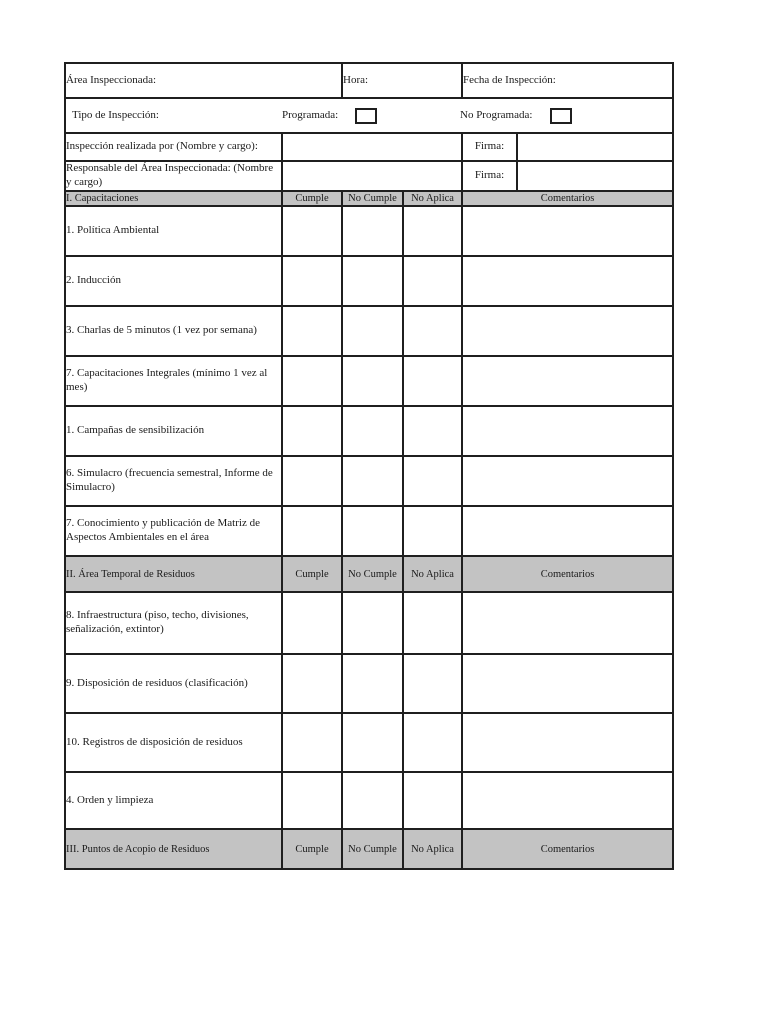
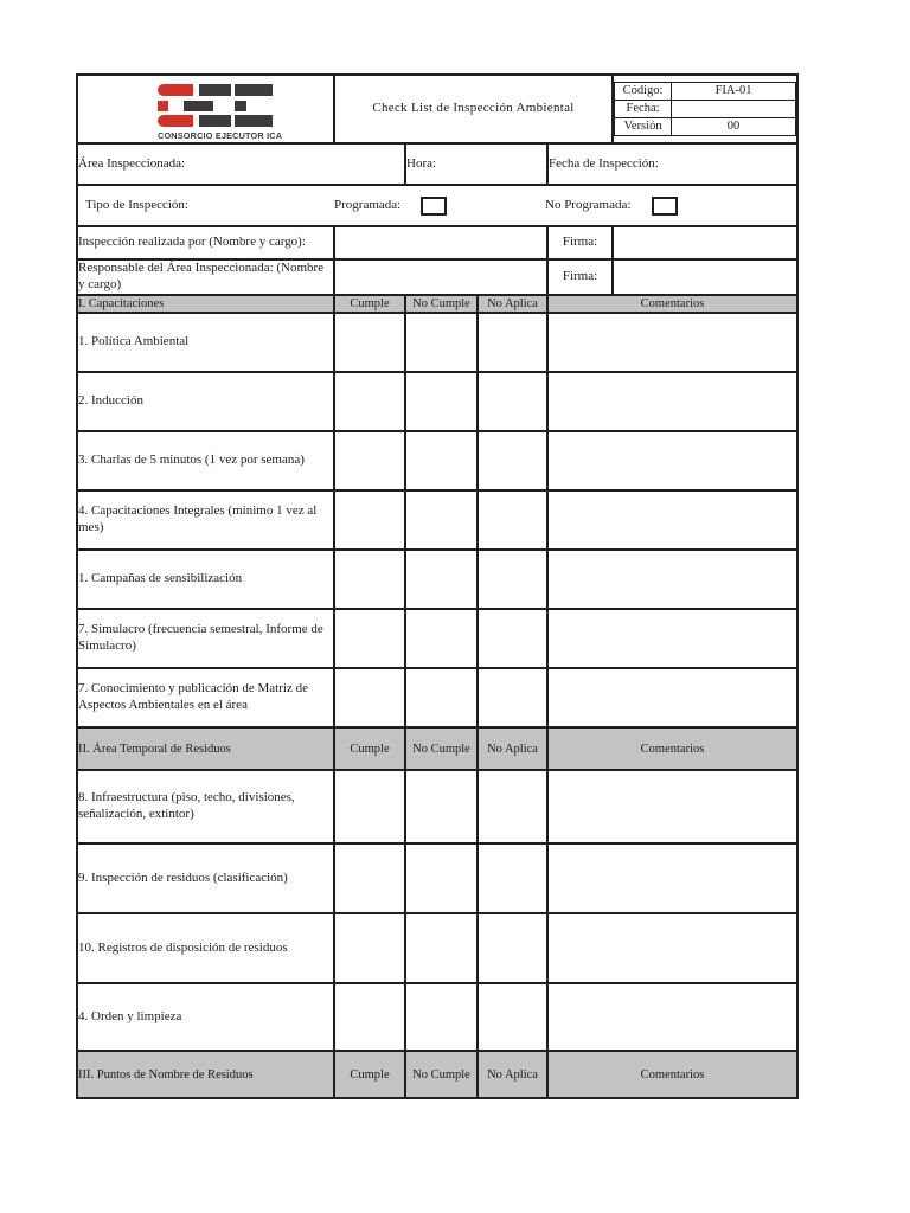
+ CONSORCIO EJECUTOR ICA	Check List de Inspección Ambiental
+ Código:	FIA-01
+ Fecha:
+ Versión	00
  Área Inspeccionada:	Hora:	Fecha de Inspección:
  Tipo de Inspección: Programada: No Programada:
  Inspección realizada por (Nombre y cargo):		Firma:
  Responsable del Área Inspeccionada: (Nombre y cargo)		Firma:
  I. Capacitaciones	Cumple	No Cumple	No Aplica	Comentarios
  1. Política Ambiental
  2. Inducción
  3. Charlas de 5 minutos (1 vez por semana)
- 7. Capacitaciones Integrales (mínimo 1 vez al mes)
+ 4. Capacitaciones Integrales (mínimo 1 vez al mes)
  1. Campañas de sensibilización
- 6. Simulacro (frecuencia semestral, Informe de Simulacro)
+ 7. Simulacro (frecuencia semestral, Informe de Simulacro)
  7. Conocimiento y publicación de Matriz de Aspectos Ambientales en el área
  II. Área Temporal de Residuos	Cumple	No Cumple	No Aplica	Comentarios
  8. Infraestructura (piso, techo, divisiones, señalización, extintor)
- 9. Disposición de residuos (clasificación)
+ 9. Inspección de residuos (clasificación)
  10. Registros de disposición de residuos
  4. Orden y limpieza
- III. Puntos de Acopio de Residuos	Cumple	No Cumple	No Aplica	Comentarios
+ III. Puntos de Nombre de Residuos	Cumple	No Cumple	No Aplica	Comentarios
